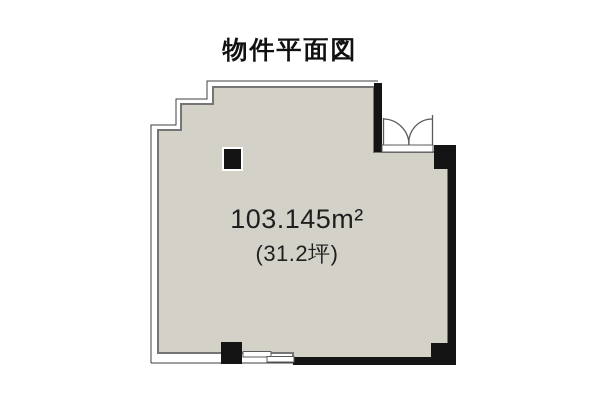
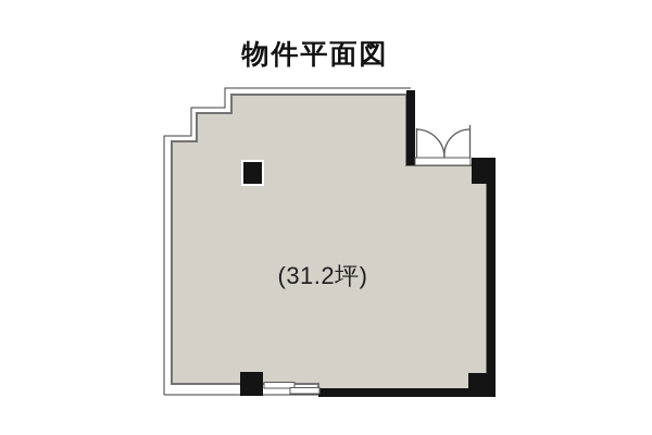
  物件平面図
- 103.145m²
  (31.2坪)
